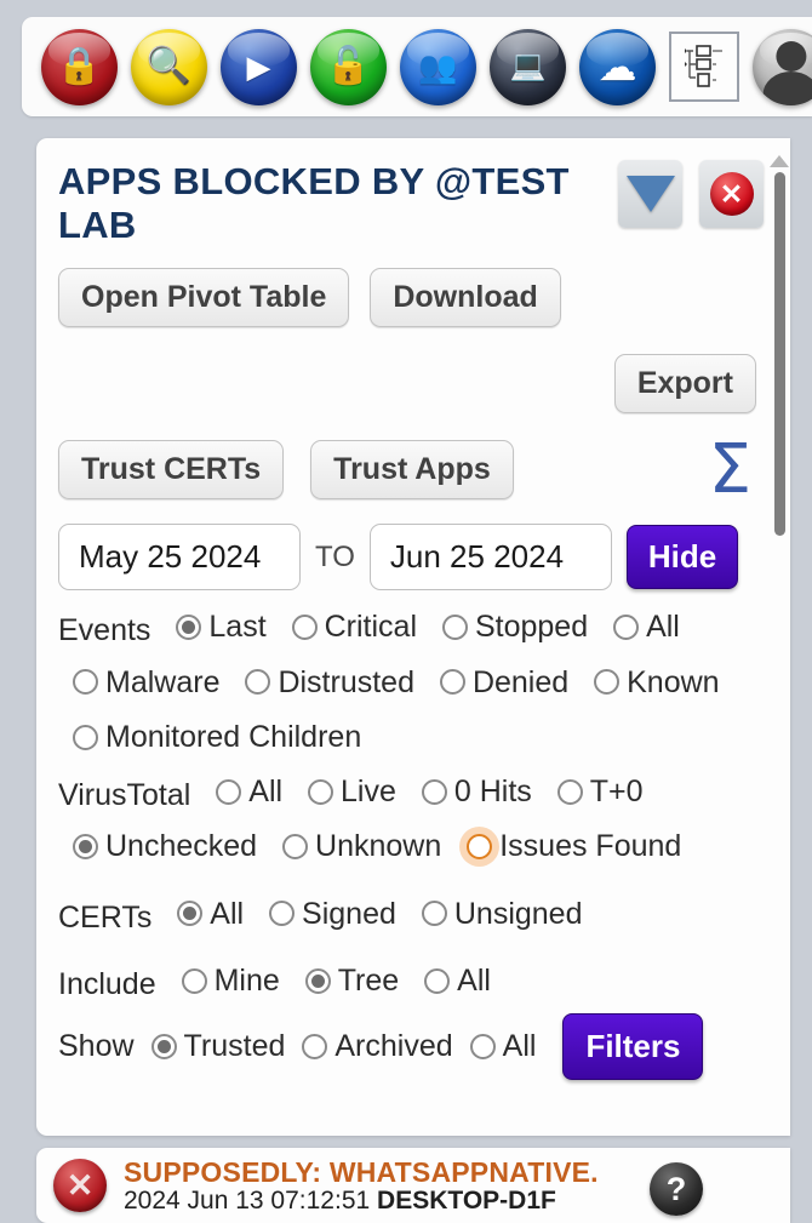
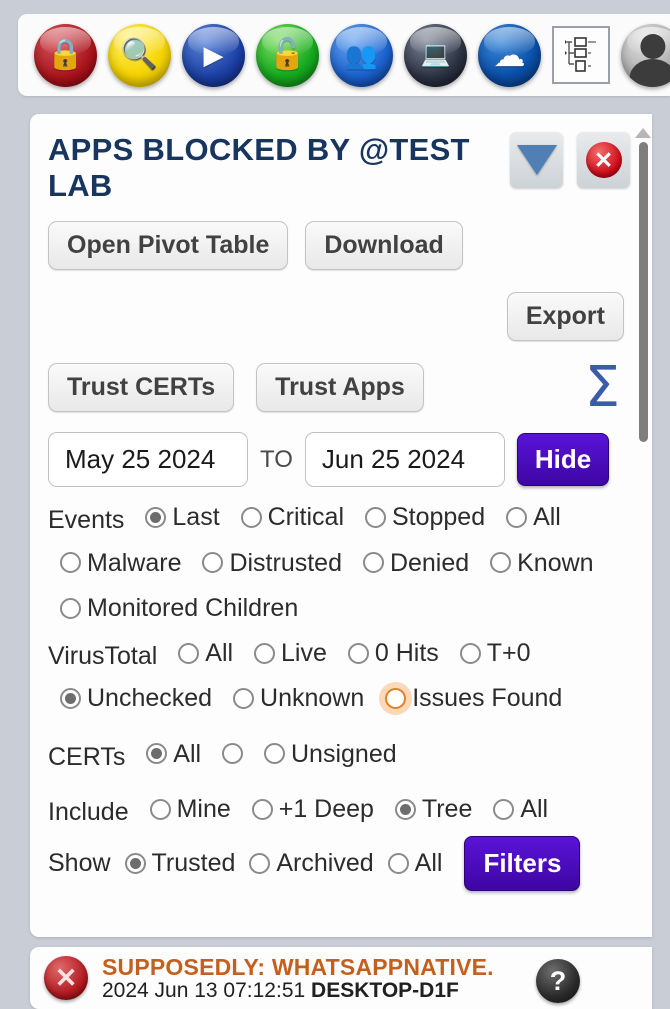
  🔒
  🔍
  ▶
  🔓
  👥
  💻
  ☁
  APPS BLOCKED BY @TEST LAB
  ✕
  Open Pivot Table
  Download
  Export
  Trust CERTs
  Trust Apps
  Σ
  May 25 2024
  TO
  Jun 25 2024
  Hide
  Events
  Last
  Critical
  Stopped
  All
  Malware
  Distrusted
  Denied
  Known
  Monitored Children
  VirusTotal
  All
  Live
  0 Hits
  T+0
  Unchecked
  Unknown
  Issues Found
  CERTs
  All
- Signed
  Unsigned
  Include
  Mine
+ +1 Deep
  Tree
  All
  Show
  Trusted
  Archived
  All
  Filters
  ✕
  SUPPOSEDLY: WHATSAPPNATIVE. 2024 Jun 13 07:12:51 DESKTOP-D1F
  ?
